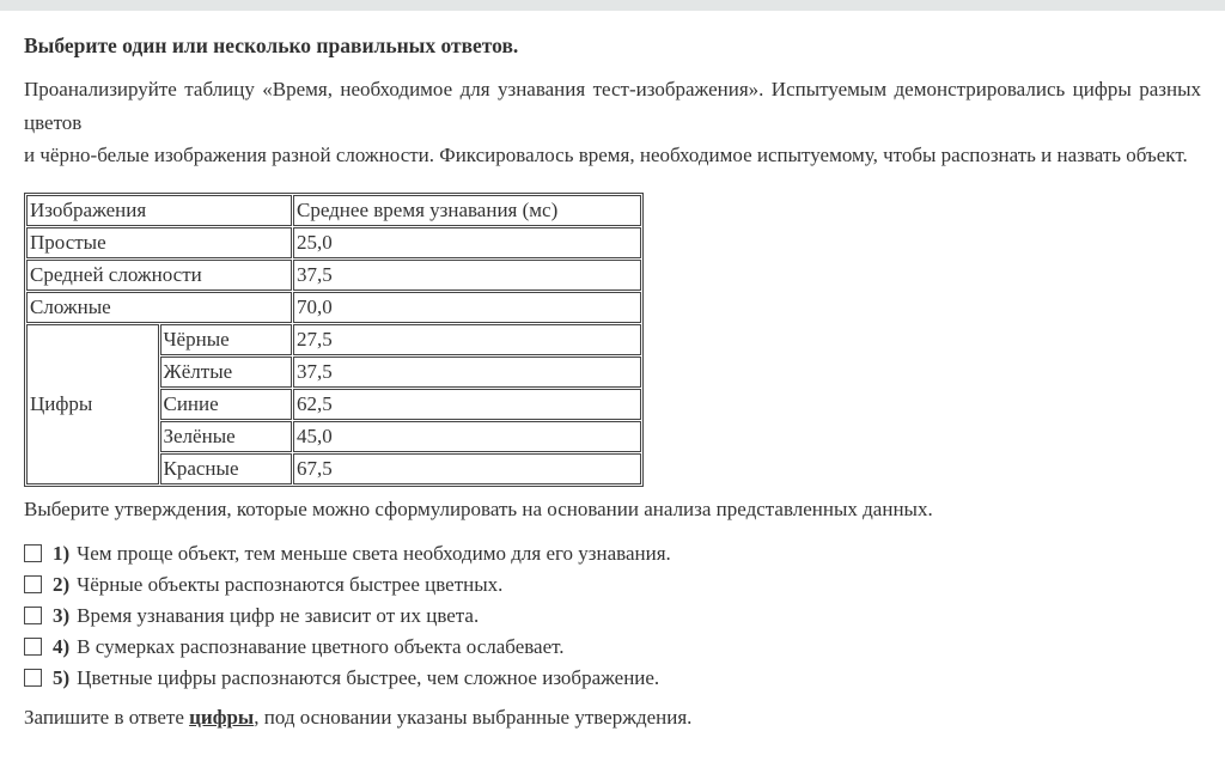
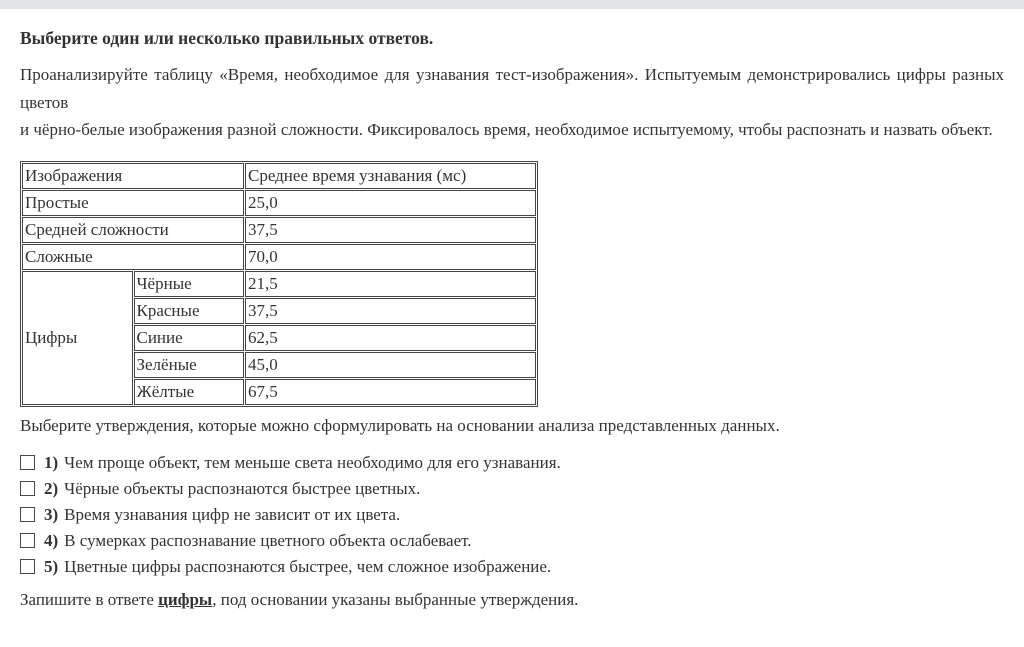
  Выберите один или несколько правильных ответов.
  Проанализируйте таблицу «Время, необходимое для узнавания тест-изображения». Испытуемым демонстрировались цифры разных цветов
  и чёрно-белые изображения разной сложности. Фиксировалось время, необходимое испытуемому, чтобы распознать и назвать объект.
  Изображения	Среднее время узнавания (мс)
  Простые	25,0
  Средней сложности	37,5
  Сложные	70,0
- Цифры	Чёрные	27,5
+ Цифры	Чёрные	21,5
- Жёлтые	37,5
+ Красные	37,5
  Синие	62,5
  Зелёные	45,0
- Красные	67,5
+ Жёлтые	67,5
  Выберите утверждения, которые можно сформулировать на основании анализа представленных данных.
  1)
  Чем проще объект, тем меньше света необходимо для его узнавания.
  2)
  Чёрные объекты распознаются быстрее цветных.
  3)
  Время узнавания цифр не зависит от их цвета.
  4)
  В сумерках распознавание цветного объекта ослабевает.
  5)
  Цветные цифры распознаются быстрее, чем сложное изображение.
  Запишите в ответе цифры, под основании указаны выбранные утверждения.
